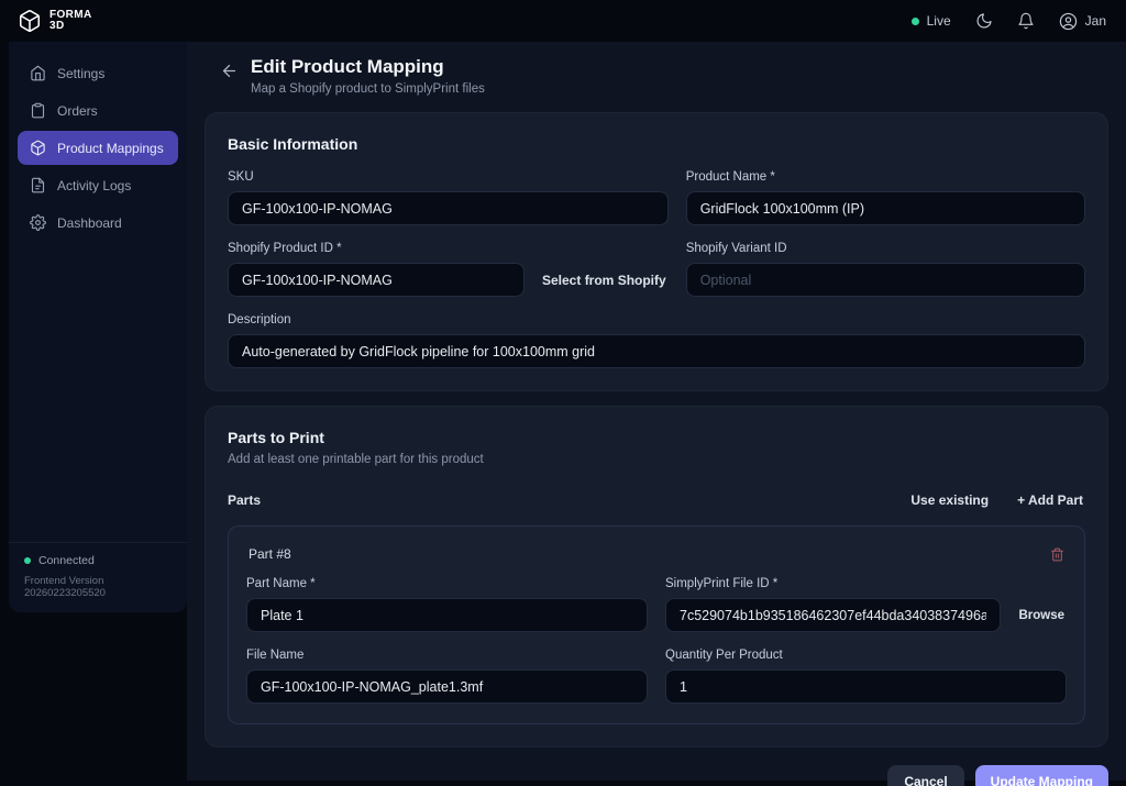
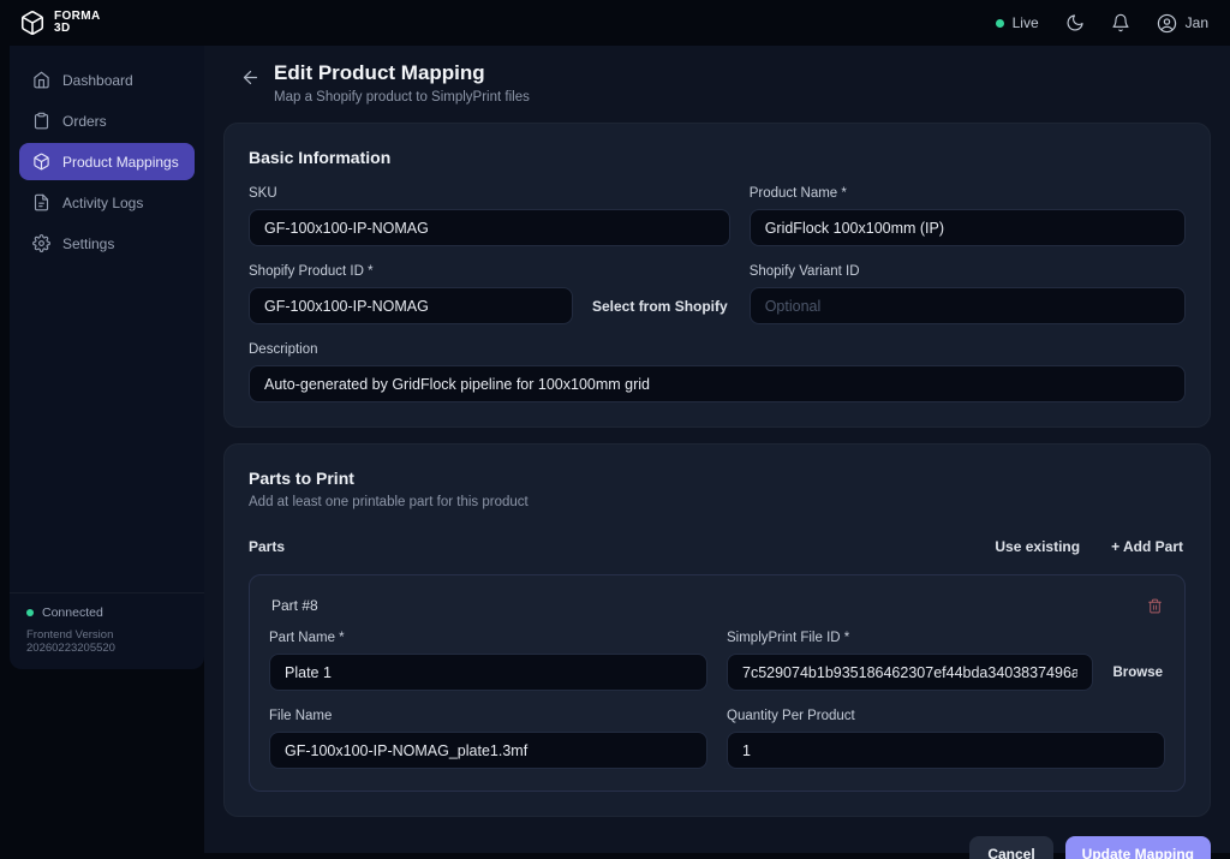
  FORMA
  3D
  Live
  Jan
- Settings
+ Dashboard
  Orders
  Product Mappings
  Activity Logs
- Dashboard
+ Settings
  Connected
  Frontend Version 20260223205520
  Edit Product Mapping
  Map a Shopify product to SimplyPrint files
  Basic Information
  SKU
  GF-100x100-IP-NOMAG
  Product Name *
  GridFlock 100x100mm (IP)
  Shopify Product ID *
  GF-100x100-IP-NOMAG
  Select from Shopify
  Shopify Variant ID
  Optional
  Description
  Auto-generated by GridFlock pipeline for 100x100mm grid
  Parts to Print
  Add at least one printable part for this product
  Parts
  Use existing
  + Add Part
  Part #8
  Part Name *
  Plate 1
  SimplyPrint File ID *
  7c529074b1b935186462307ef44bda3403837496a
  Browse
  File Name
  GF-100x100-IP-NOMAG_plate1.3mf
  Quantity Per Product
  1
  Cancel
  Update Mapping
